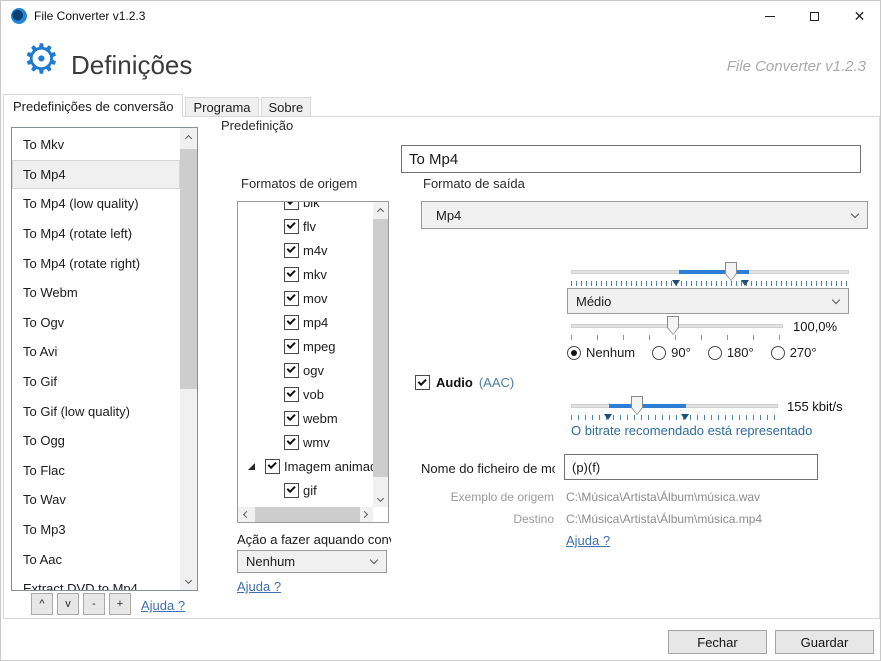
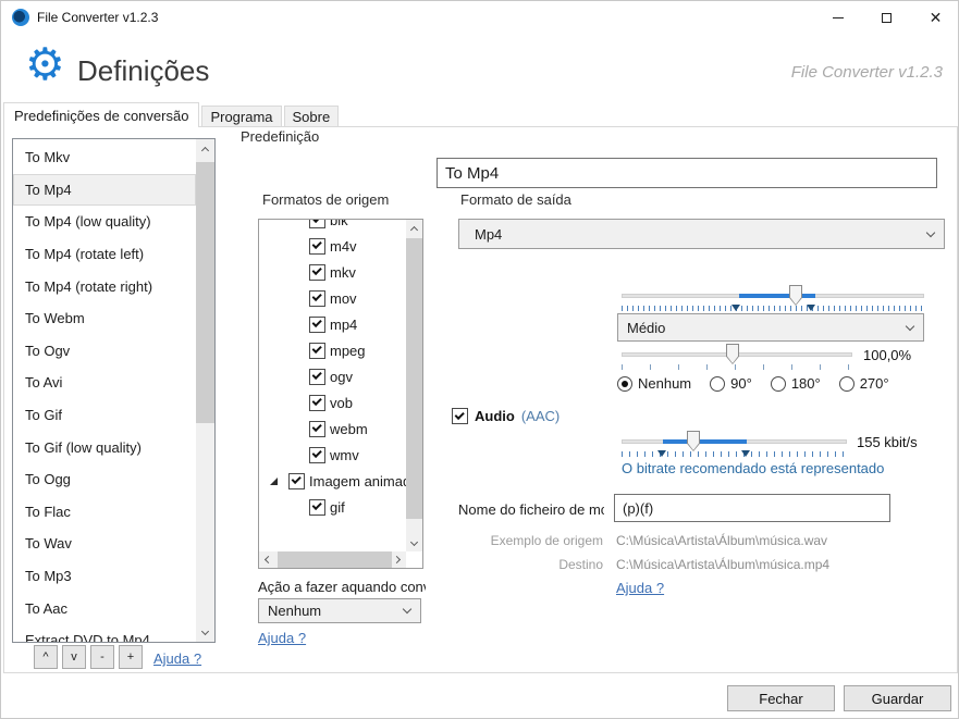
  File Converter v1.2.3
  ✕
  ⚙
  Definições
  File Converter v1.2.3
  Predefinições de conversão
  Programa
  Sobre
  To Mkv
  To Mp4
  To Mp4 (low quality)
  To Mp4 (rotate left)
  To Mp4 (rotate right)
  To Webm
  To Ogv
  To Avi
  To Gif
  To Gif (low quality)
  To Ogg
  To Flac
  To Wav
  To Mp3
  To Aac
  Extract DVD to Mp4
  ^
  v
  -
  +
  Ajuda ?
  Predefinição
  To Mp4
  Formatos de origem
  bik
- flv
  m4v
  mkv
  mov
  mp4
  mpeg
  ogv
  vob
  webm
  wmv
  Imagem anima
  gif
  Ação a fazer aquando con
  Nenhum
  Ajuda ?
  Formato de saída
  Mp4
  Médio
  100,0%
  Nenhum
  90°
  180°
  270°
  Audio
  (AAC)
  155 kbit/s
  O bitrate recomendado está representado
  Nome do ficheiro de m
  (p)(f)
  Exemplo de origem
  C:\Música\Artista\Álbum\música.wav
  Destino
  C:\Música\Artista\Álbum\música.mp4
  Ajuda ?
  Fechar
  Guardar
